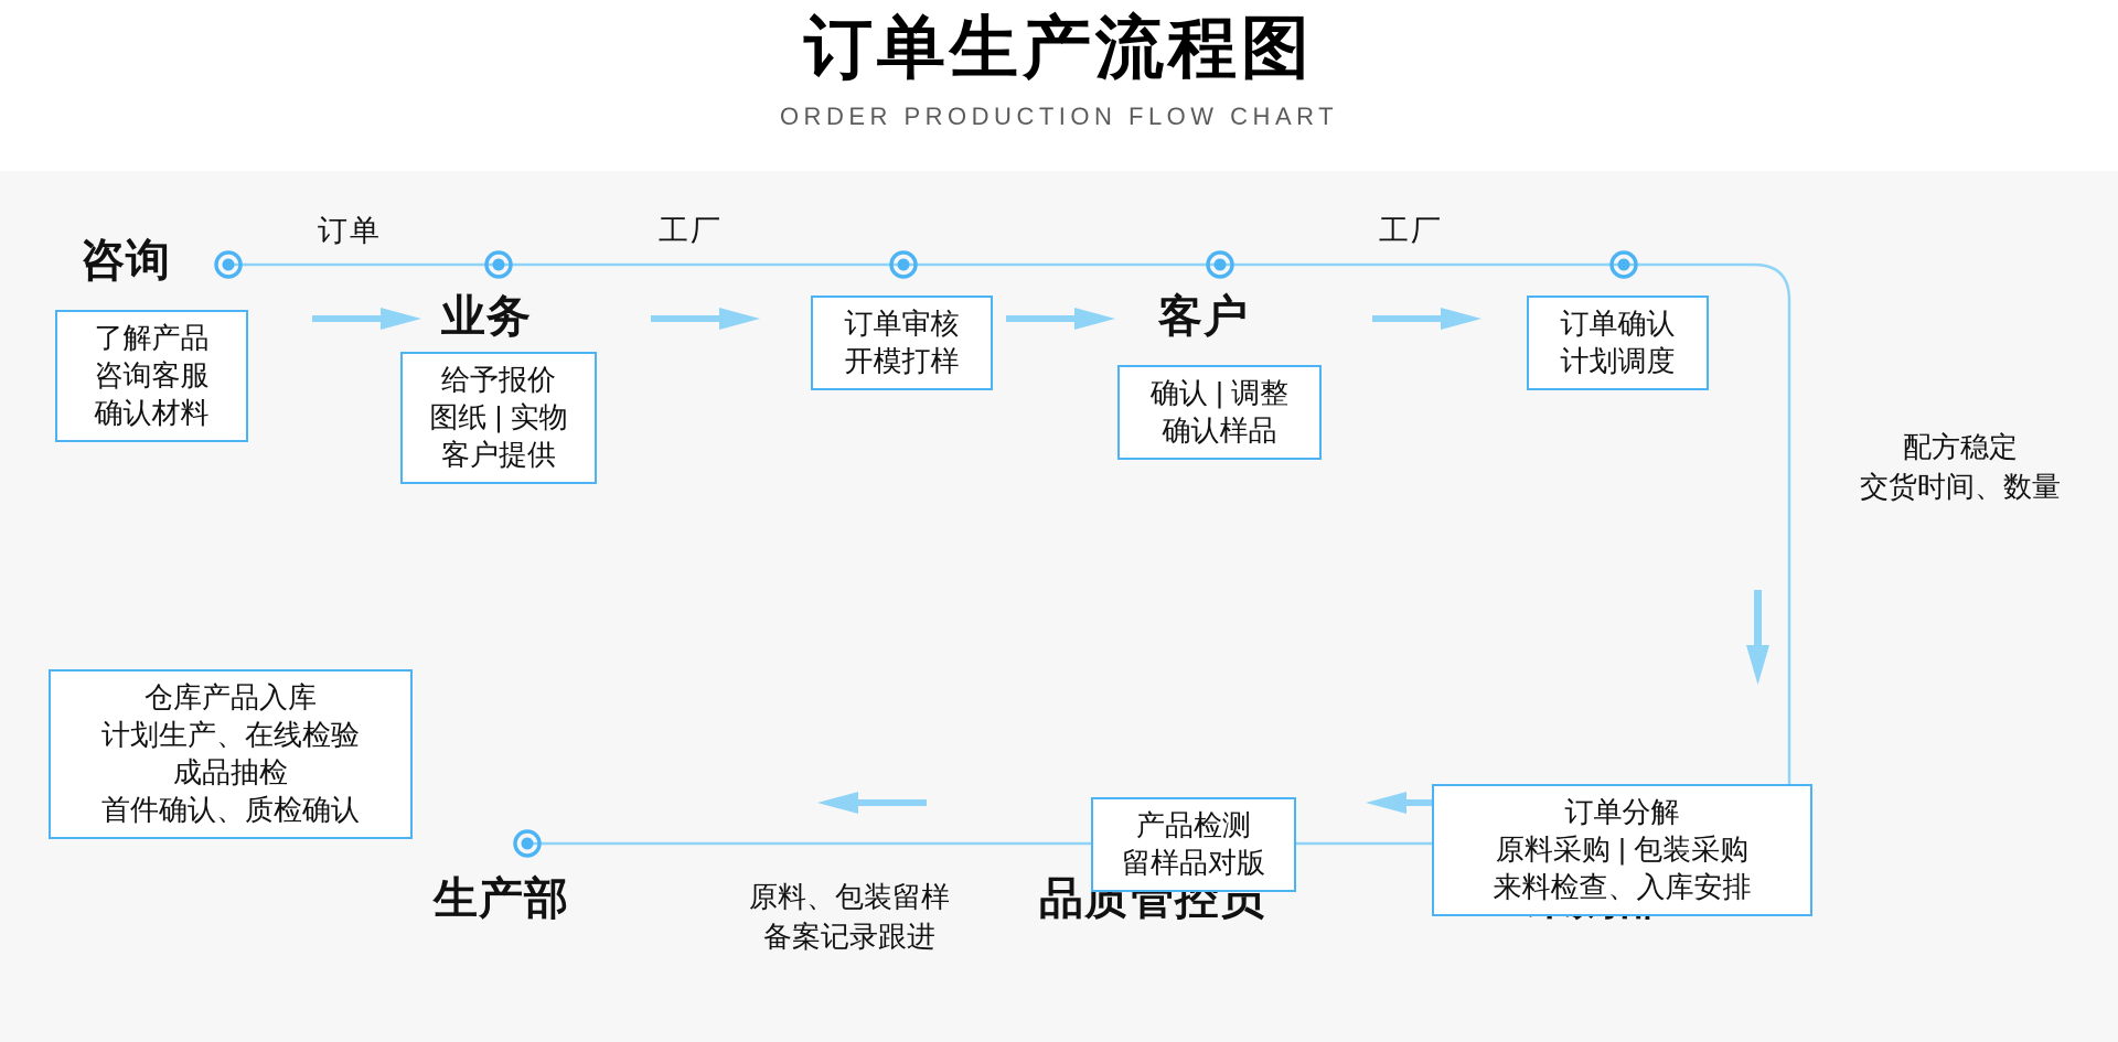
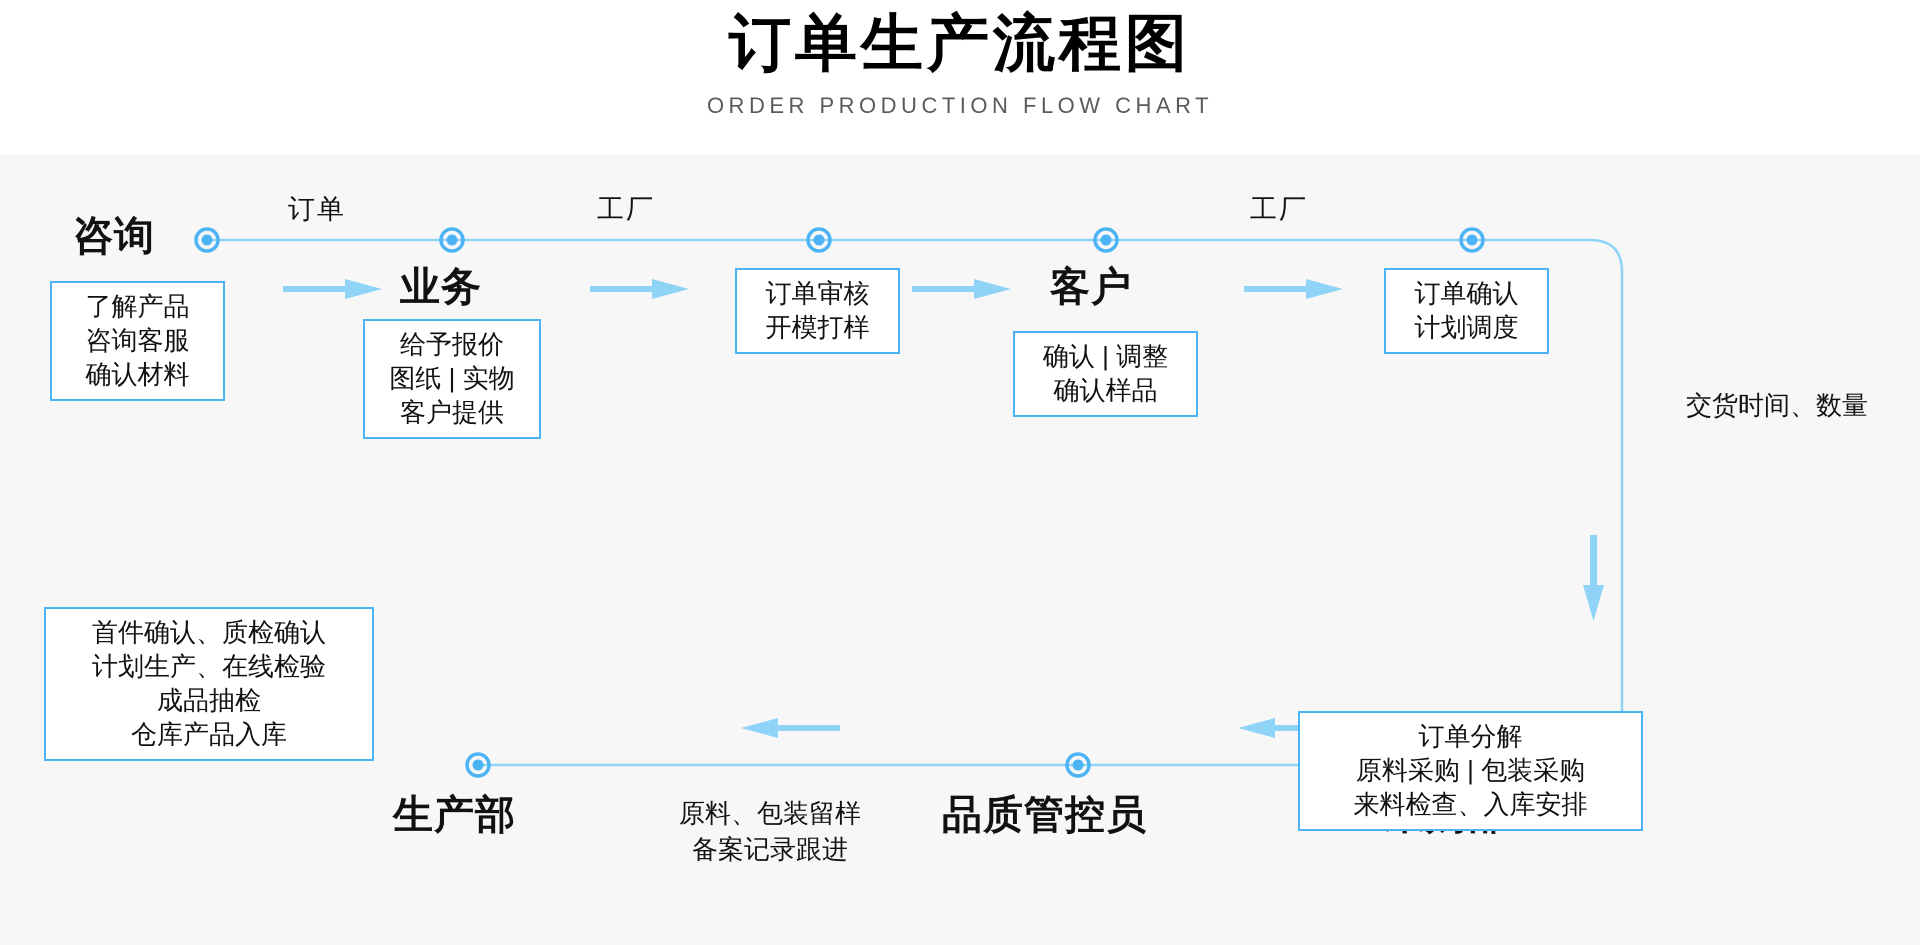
  订单生产流程图
  ORDER PRODUCTION FLOW CHART
  咨询
  业务
  客户
  品质管控员
  生产部
  订单
  工厂
  工厂
  了解产品
  咨询客服
  确认材料
  给予报价
  图纸 | 实物
  客户提供
  订单审核
  开模打样
  确认 | 调整
  确认样品
  订单确认
  计划调度
  订单分解
  原料采购 | 包装采购
  来料检查、入库安排
- 产品检测
- 留样品对版
- 仓库产品入库
+ 首件确认、质检确认
  计划生产、在线检验
  成品抽检
- 首件确认、质检确认
+ 仓库产品入库
- 配方稳定
  交货时间、数量
  原料、包装留样
  备案记录跟进
